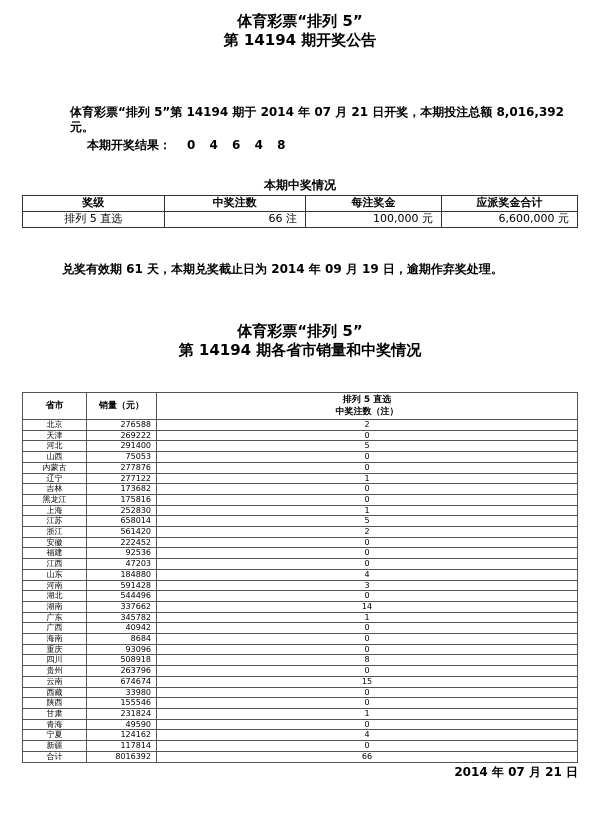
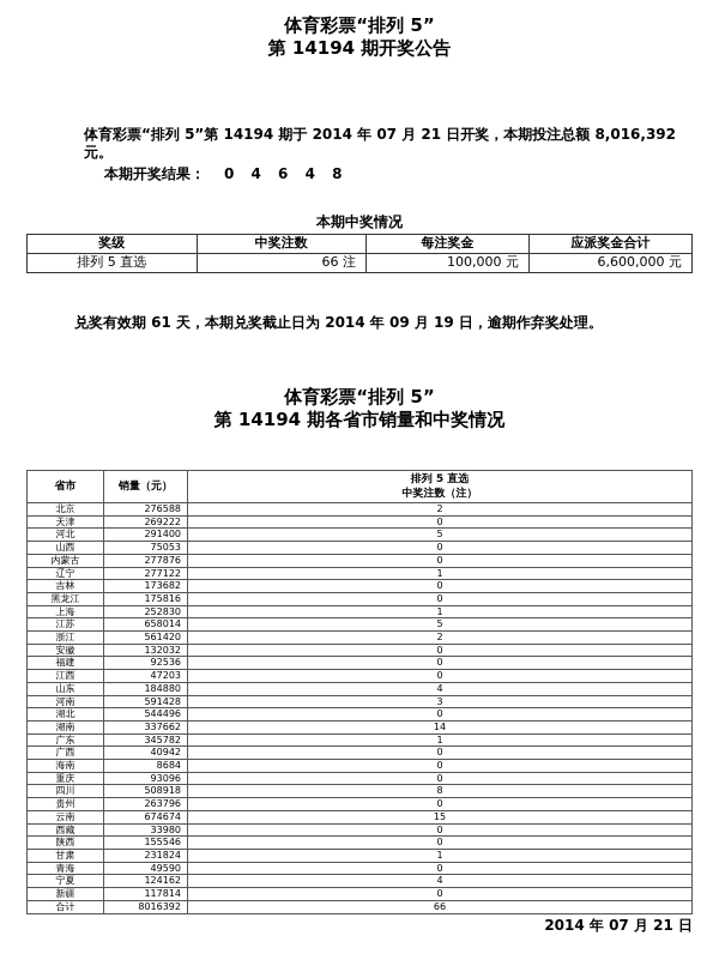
  体育彩票“排列 5”
  第 14194 期开奖公告
  体育彩票“排列 5”第 14194 期于 2014 年 07 月 21 日开奖，本期投注总额 8,016,392 元。
  本期开奖结果： 0 4 6 4 8
  本期中奖情况
  奖级	中奖注数	每注奖金	应派奖金合计
  排列 5 直选	66 注	100,000 元	6,600,000 元
  兑奖有效期 61 天，本期兑奖截止日为 2014 年 09 月 19 日，逾期作弃奖处理。
  体育彩票“排列 5”
  第 14194 期各省市销量和中奖情况
  省市	销量（元）	排列 5 直选 中奖注数（注）
  北京	276588	2
  天津	269222	0
  河北	291400	5
  山西	75053	0
  内蒙古	277876	0
  辽宁	277122	1
  吉林	173682	0
  黑龙江	175816	0
  上海	252830	1
  江苏	658014	5
  浙江	561420	2
- 安徽	222452	0
+ 安徽	132032	0
  福建	92536	0
  江西	47203	0
  山东	184880	4
  河南	591428	3
  湖北	544496	0
  湖南	337662	14
  广东	345782	1
  广西	40942	0
  海南	8684	0
  重庆	93096	0
  四川	508918	8
  贵州	263796	0
  云南	674674	15
  西藏	33980	0
  陕西	155546	0
  甘肃	231824	1
  青海	49590	0
  宁夏	124162	4
  新疆	117814	0
  合计	8016392	66
  2014 年 07 月 21 日
